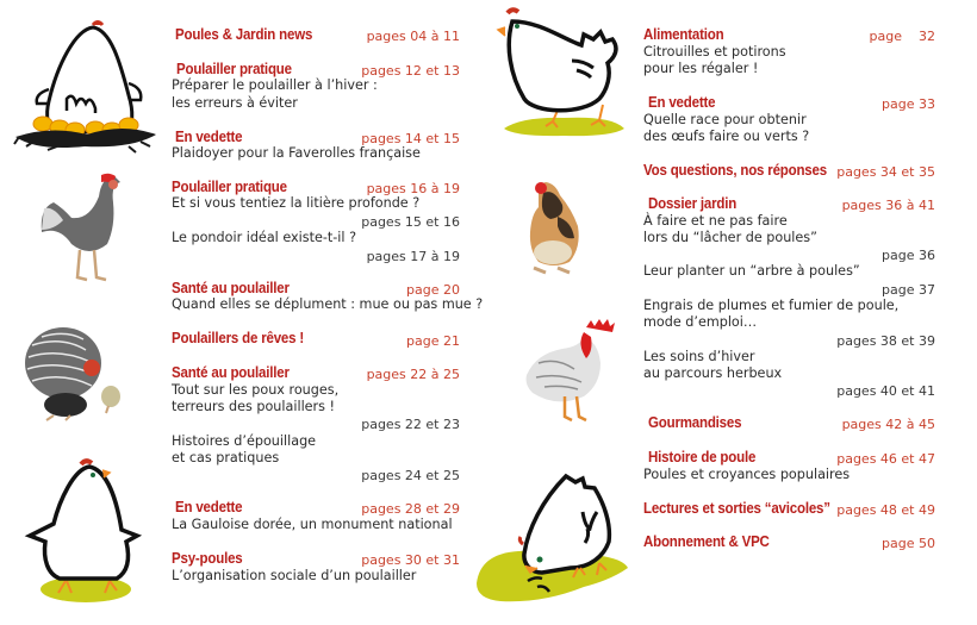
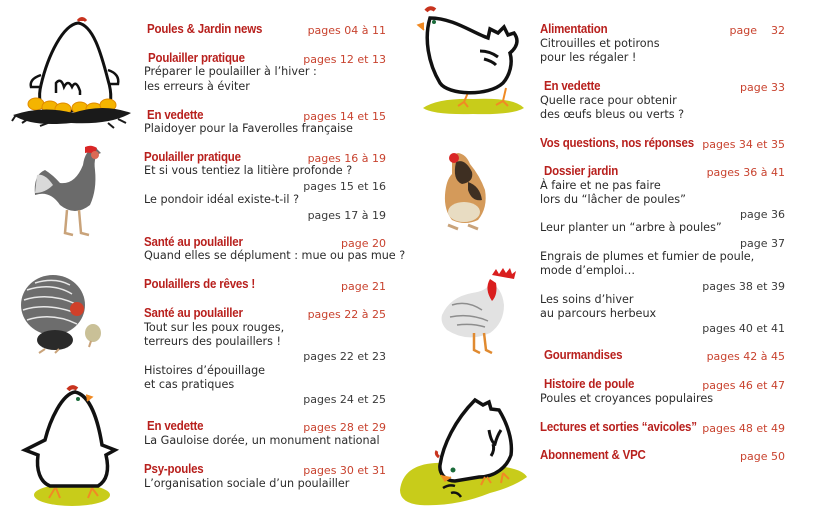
  Poules & Jardin news
  pages 04 à 11
  Poulailler pratique
  pages 12 et 13
  Préparer le poulailler à l’hiver :
  les erreurs à éviter
  En vedette
  pages 14 et 15
  Plaidoyer pour la Faverolles française
  Poulailler pratique
  pages 16 à 19
  Et si vous tentiez la litière profonde ?
  pages 15 et 16
  Le pondoir idéal existe-t-il ?
  pages 17 à 19
  Santé au poulailler
  page 20
  Quand elles se déplument : mue ou pas mue ?
  Poulaillers de rêves !
  page 21
  Santé au poulailler
  pages 22 à 25
  Tout sur les poux rouges,
  terreurs des poulaillers !
  pages 22 et 23
  Histoires d’épouillage
  et cas pratiques
  pages 24 et 25
  En vedette
  pages 28 et 29
  La Gauloise dorée, un monument national
  Psy-poules
  pages 30 et 31
  L’organisation sociale d’un poulailler
  Alimentation
  page 32
  Citrouilles et potirons
  pour les régaler !
  En vedette
  page 33
  Quelle race pour obtenir
- des œufs faire ou verts ?
+ des œufs bleus ou verts ?
  Vos questions, nos réponses
  pages 34 et 35
  Dossier jardin
  pages 36 à 41
  À faire et ne pas faire
  lors du “lâcher de poules”
  page 36
  Leur planter un “arbre à poules”
  page 37
  Engrais de plumes et fumier de poule,
  mode d’emploi…
  pages 38 et 39
  Les soins d’hiver
  au parcours herbeux
  pages 40 et 41
  Gourmandises
  pages 42 à 45
  Histoire de poule
  pages 46 et 47
  Poules et croyances populaires
  Lectures et sorties “avicoles”
  pages 48 et 49
  Abonnement & VPC
  page 50
